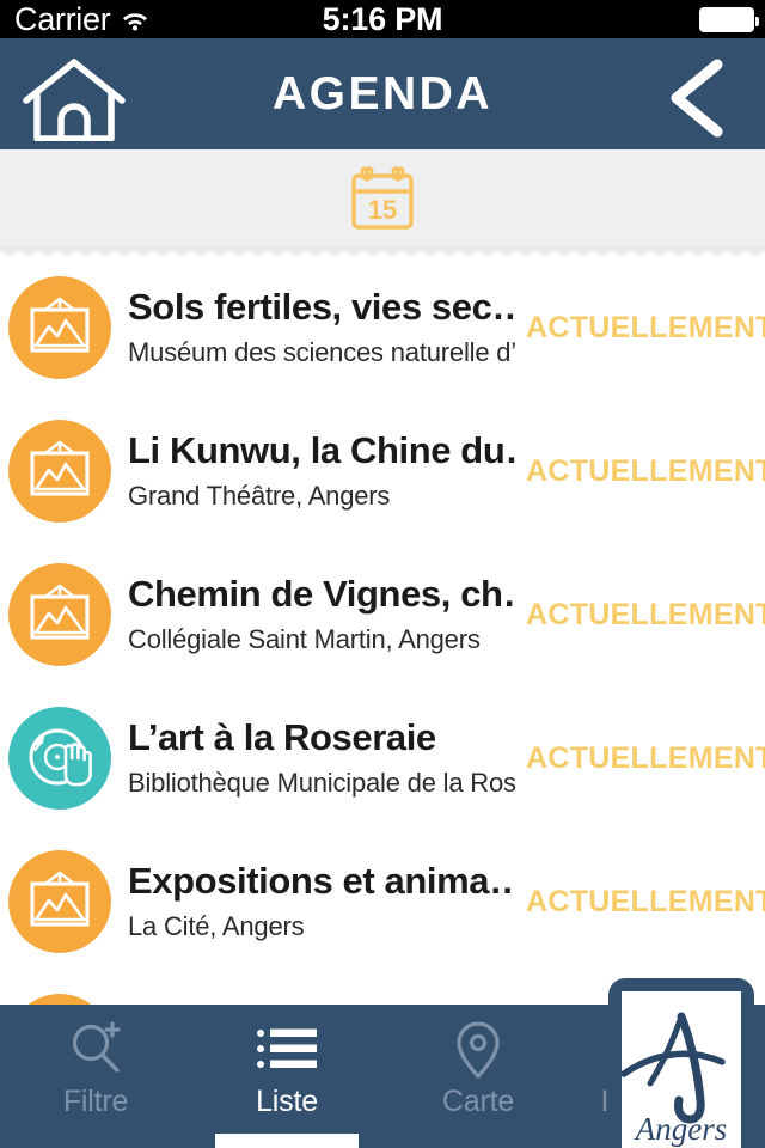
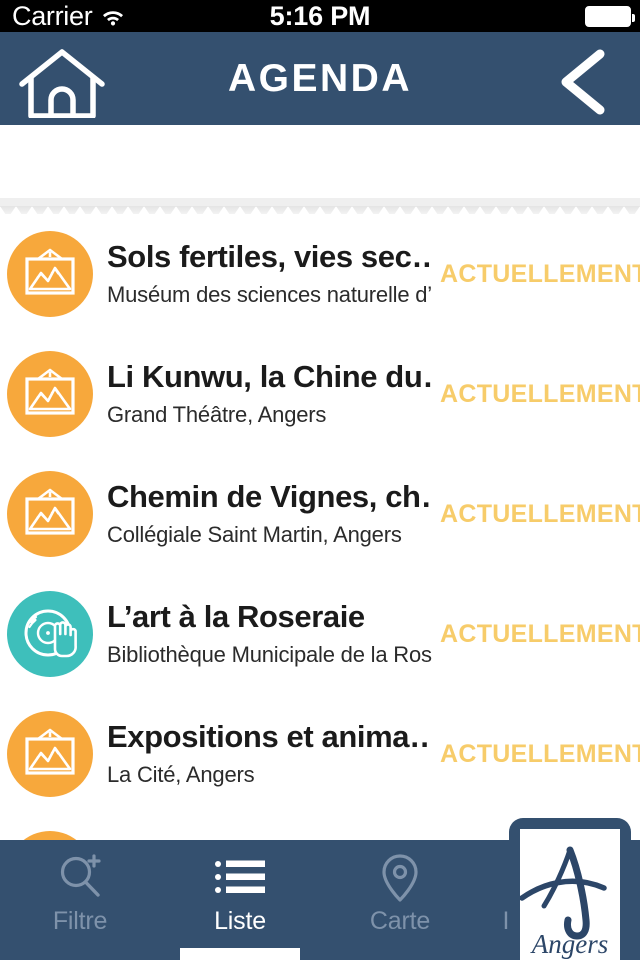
  Carrier
  5:16 PM
  AGENDA
- 15
  Sols fertiles, vies sec…
  Muséum des sciences naturelle d’
  ACTUELLEMEN
  Li Kunwu, la Chine du
  Grand Théâtre, Angers
  ACTUELLEMEN
  Chemin de Vignes, ch
  Collégiale Saint Martin, Angers
  ACTUELLEMEN
  L’art à la Roseraie
  Bibliothèque Municipale de la Ros
  ACTUELLEMEN
  Expositions et anima…
  La Cité, Angers
  ACTUELLEMEN
  Filtre
  Liste
  Carte
  Angers
